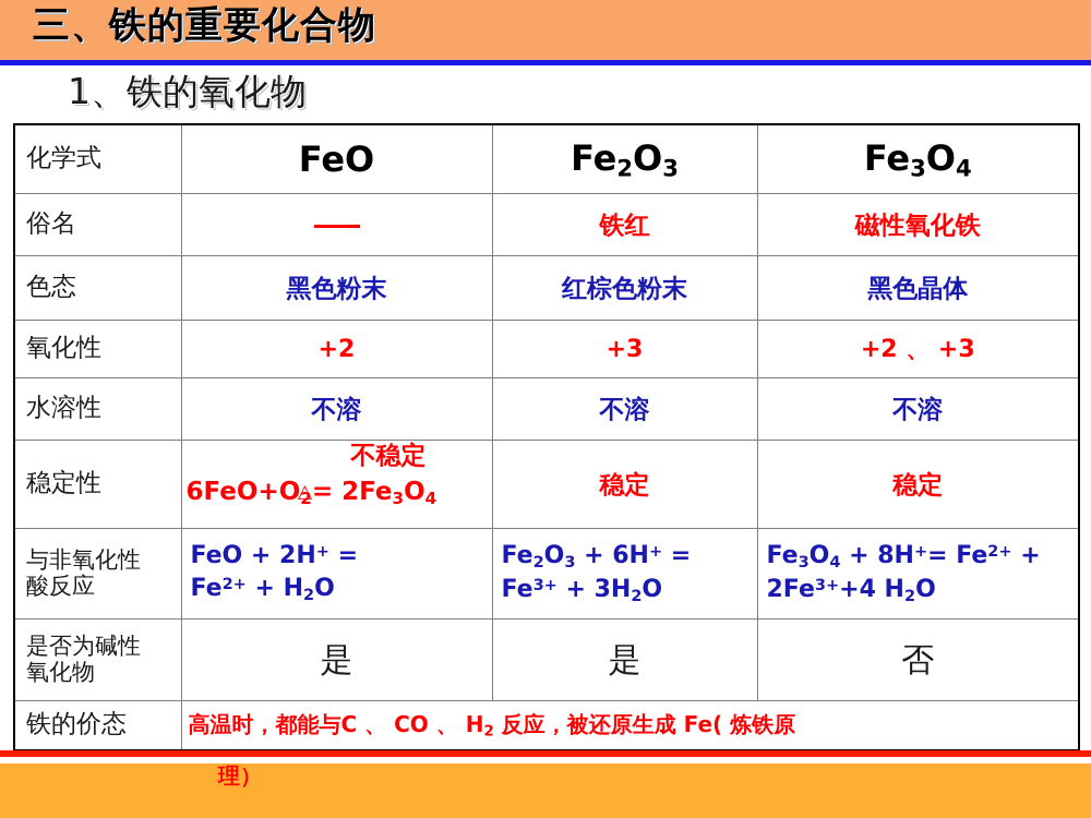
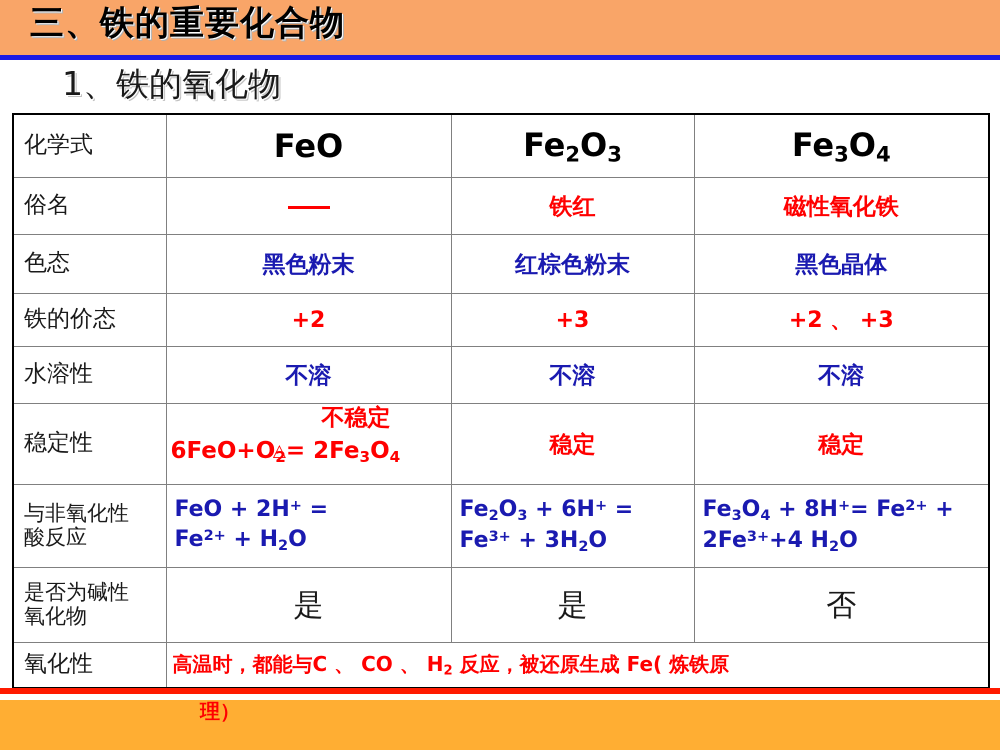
  三、铁的重要化合物
  1、铁的氧化物
  化学式	FeO	Fe2O3	Fe3O4
  俗名		铁红	磁性氧化铁
  色态	黑色粉末	红棕色粉末	黑色晶体
- 氧化性	+2	+3	+2 、 +3
+ 铁的价态	+2	+3	+2 、 +3
  水溶性	不溶	不溶	不溶
  稳定性	不稳定 6FeO+O2△= 2Fe3O4	稳定	稳定
  与非氧化性 酸反应	FeO + 2H+ =Fe2+ + H2O	Fe2O3 + 6H+ =Fe3+ + 3H2O	Fe3O4 + 8H+= Fe2+ +2Fe3++4 H2O
  是否为碱性 氧化物	是	是	否
- 铁的价态	高温时，都能与C 、 CO 、 H2 反应，被还原生成 Fe( 炼铁原
+ 氧化性	高温时，都能与C 、 CO 、 H2 反应，被还原生成 Fe( 炼铁原
  理）
